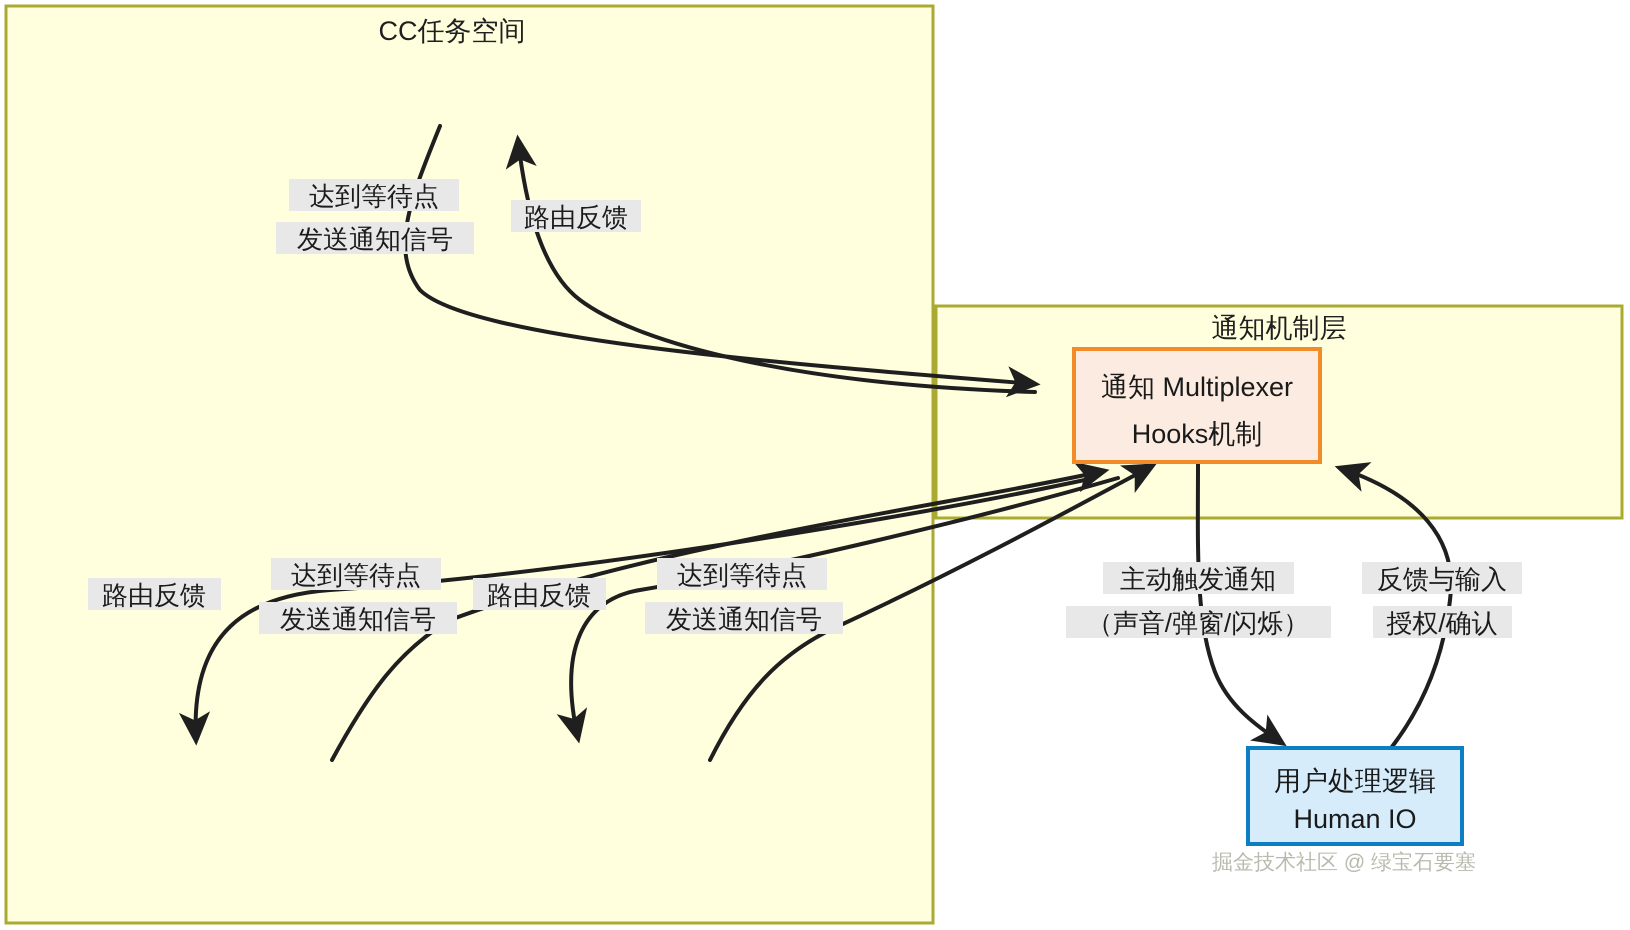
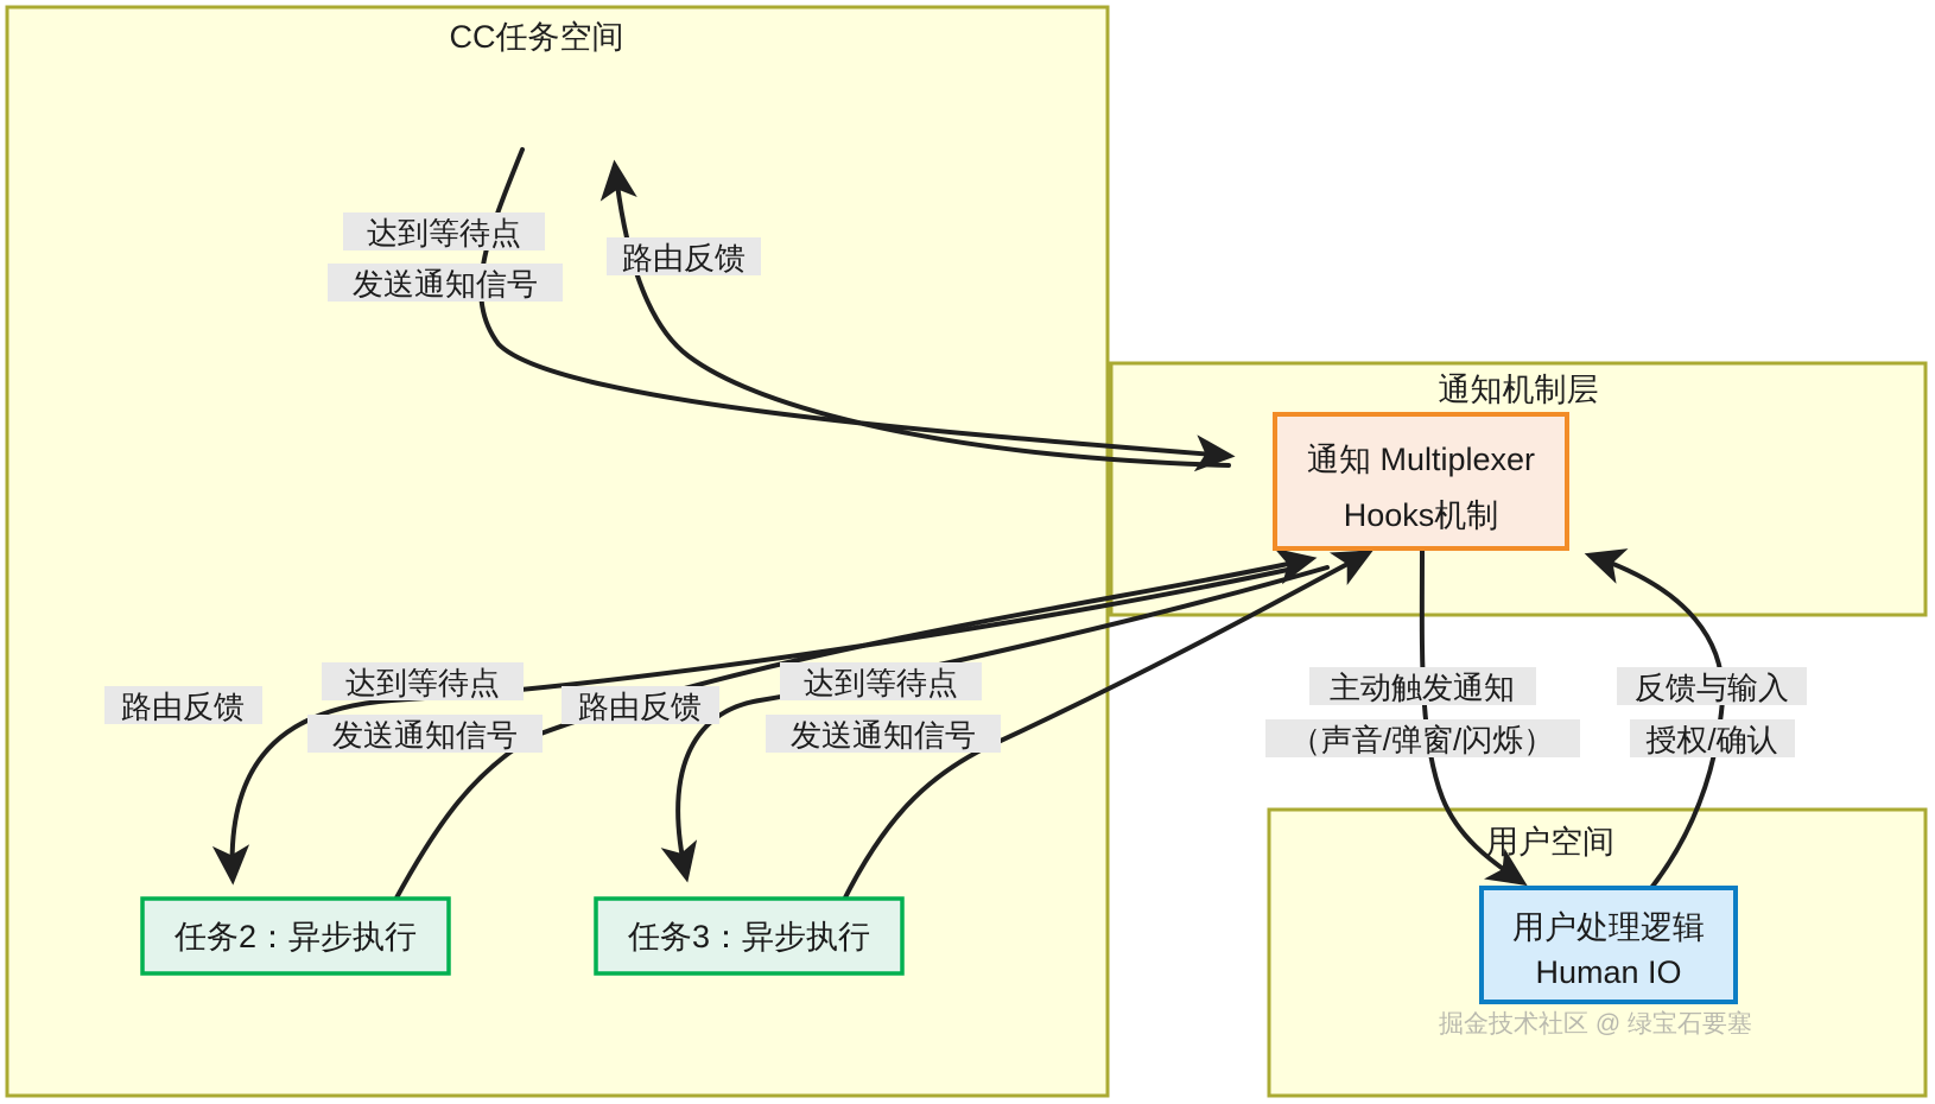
  CC任务空间
  通知机制层
+ 用户空间
+ 任务2：异步执行
+ 任务3：异步执行
  通知 Multiplexer
  Hooks机制
  用户处理逻辑
  Human IO
  达到等待点
  发送通知信号
  路由反馈
  路由反馈
  达到等待点
  发送通知信号
  路由反馈
  达到等待点
  发送通知信号
  主动触发通知
  （声音/弹窗/闪烁）
  反馈与输入
  授权/确认
  掘金技术社区 @ 绿宝石要塞
